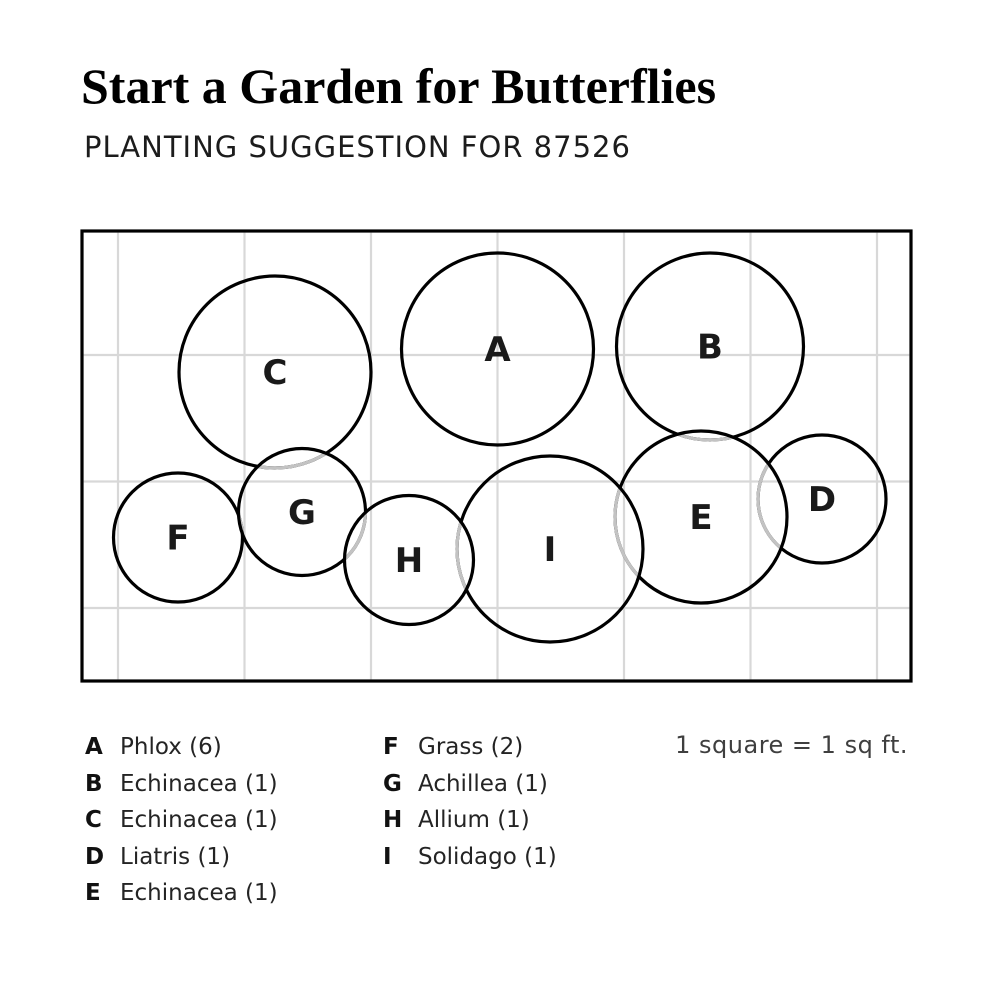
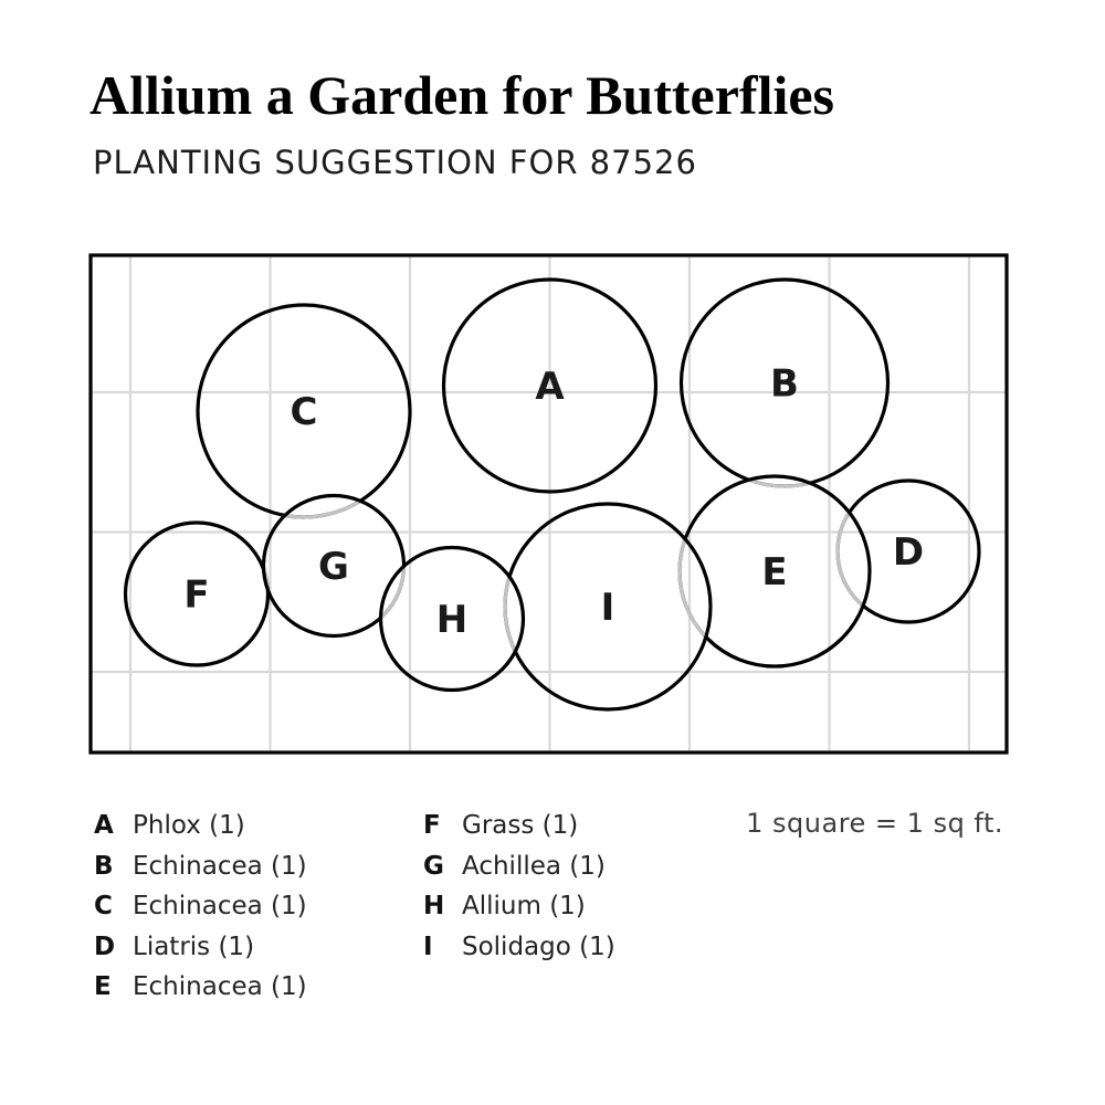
  A
  B
  C
  D
  F
  E
  I
  G
  H
- Start a Garden for Butterflies
+ Allium a Garden for Butterflies
  PLANTING SUGGESTION FOR 87526
- A Phlox (6)
+ A Phlox (1)
  B Echinacea (1)
  C Echinacea (1)
  D Liatris (1)
  E Echinacea (1)
- F Grass (2)
+ F Grass (1)
  G Achillea (1)
  H Allium (1)
  I Solidago (1)
  1 square = 1 sq ft.
